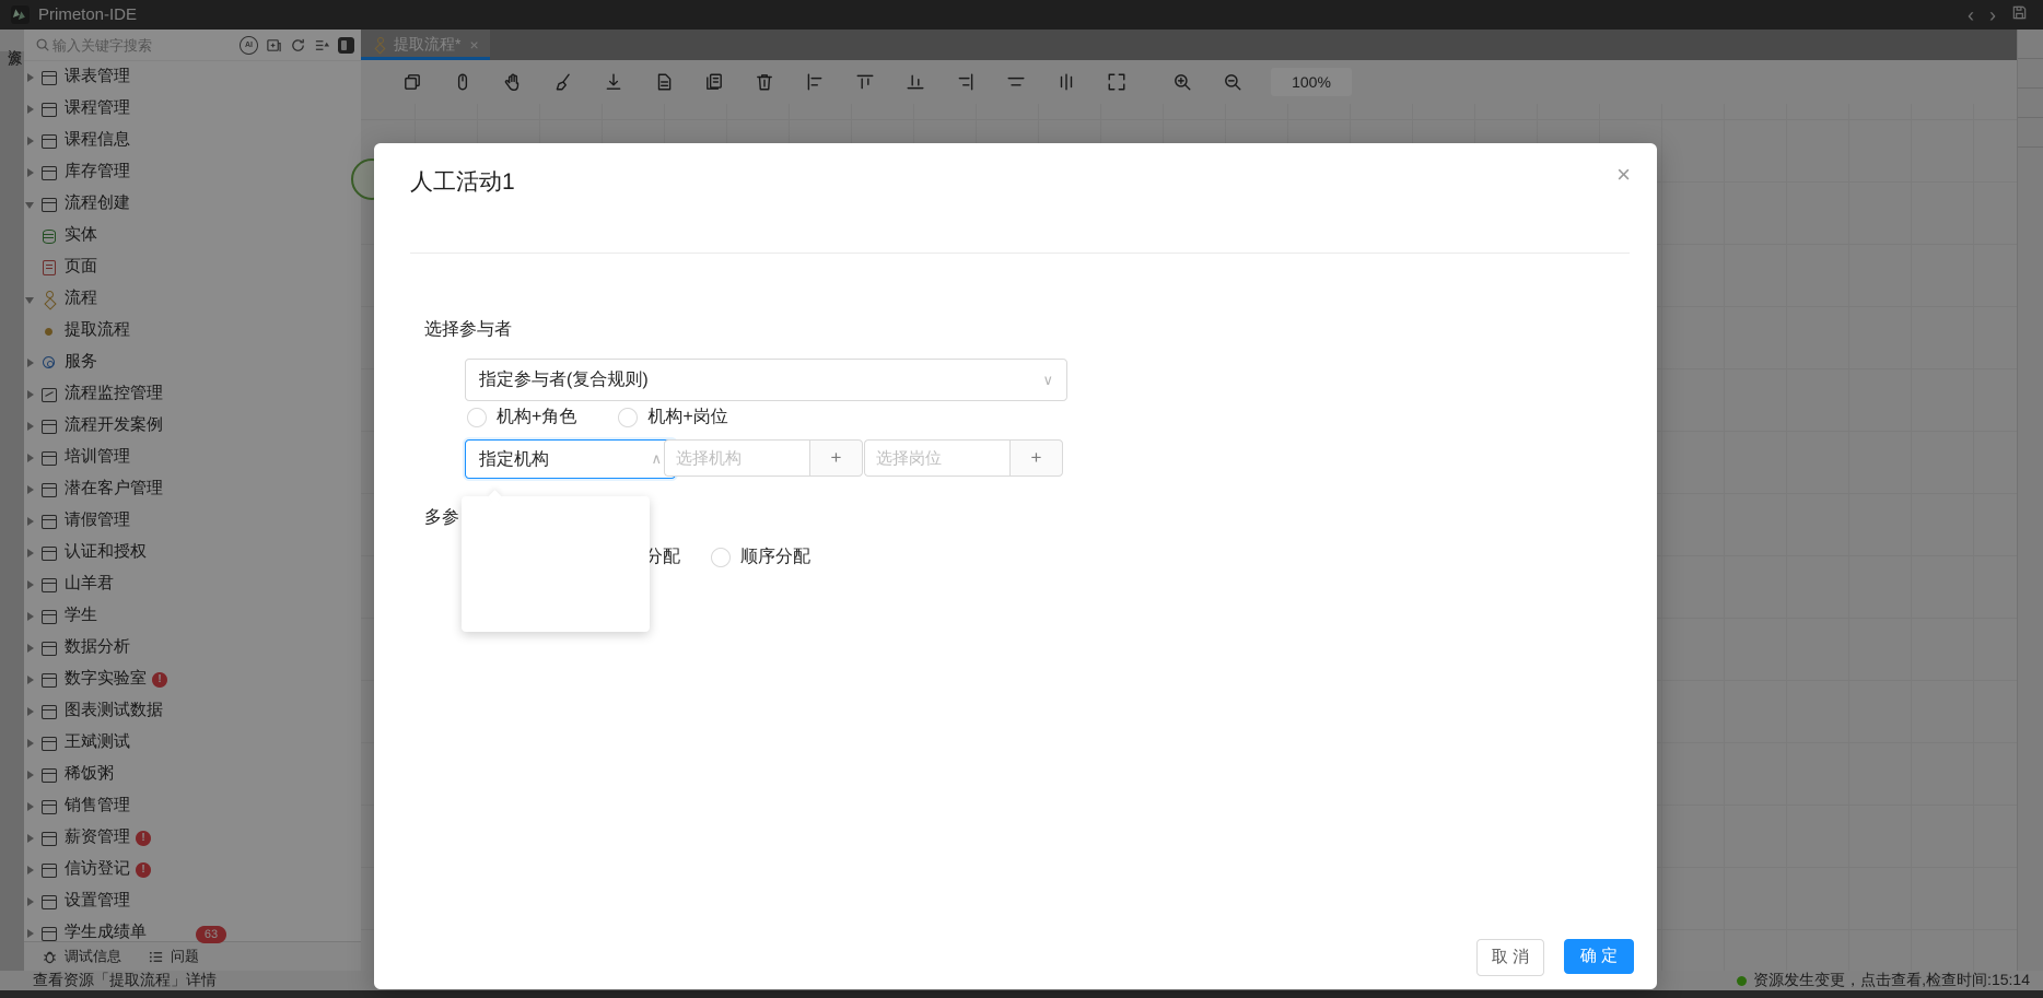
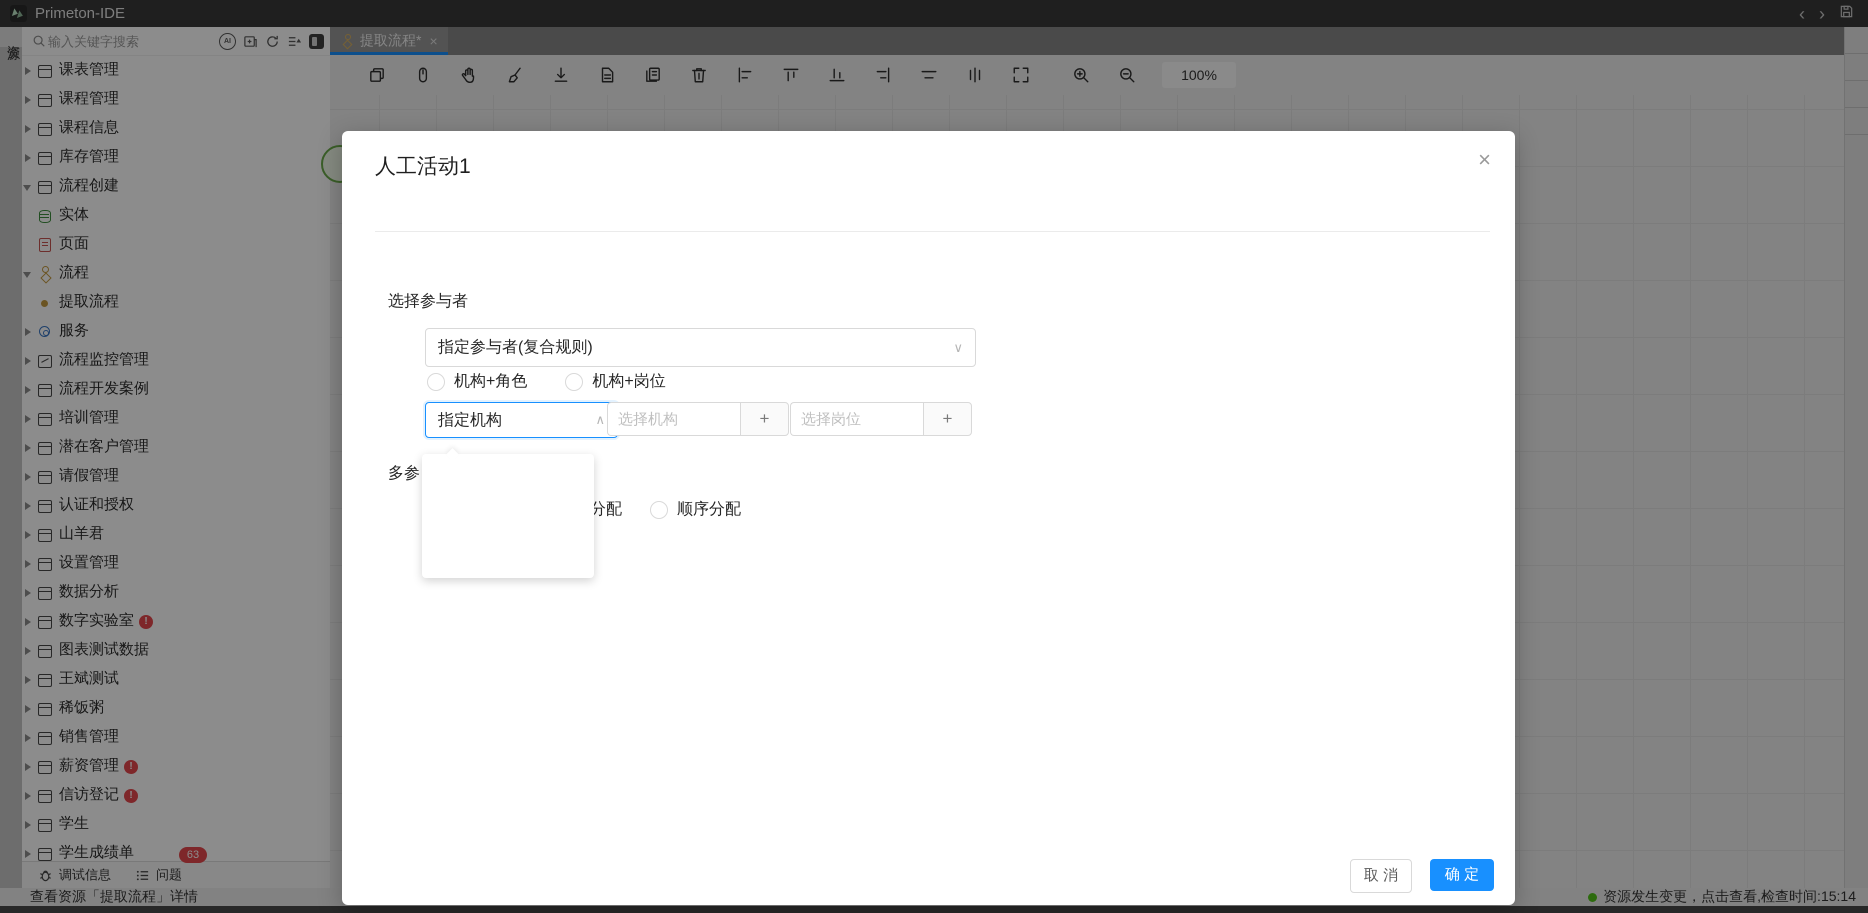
  Primeton-IDE
  ‹
  ›
  输入关键字搜索
  课表管理
  课程管理
  课程信息
  库存管理
  流程创建
  实体
  页面
  流程
  提取流程
  服务
  流程监控管理
  流程开发案例
  培训管理
  潜在客户管理
  请假管理
  认证和授权
  山羊君
- 学生
+ 设置管理
  数据分析
  数字实验室
  !
  图表测试数据
  王斌测试
  稀饭粥
  销售管理
  薪资管理
  !
  信访登记
  !
- 设置管理
+ 学生
  学生成绩单
  63
  调试信息
  问题
  提取流程*
  ×
  100%
  查看资源「提取流程」详情
  资源发生变更，点击查看,检查时间:15:14
  人工活动1
  ×
  选择参与者
  指定参与者(复合规则)
  ∨
  机构+角色
  机构+岗位
  指定机构
  ∧
  选择机构
  +
  选择岗位
  +
  多参
  分配
  顺序分配
  取 消
  确 定
